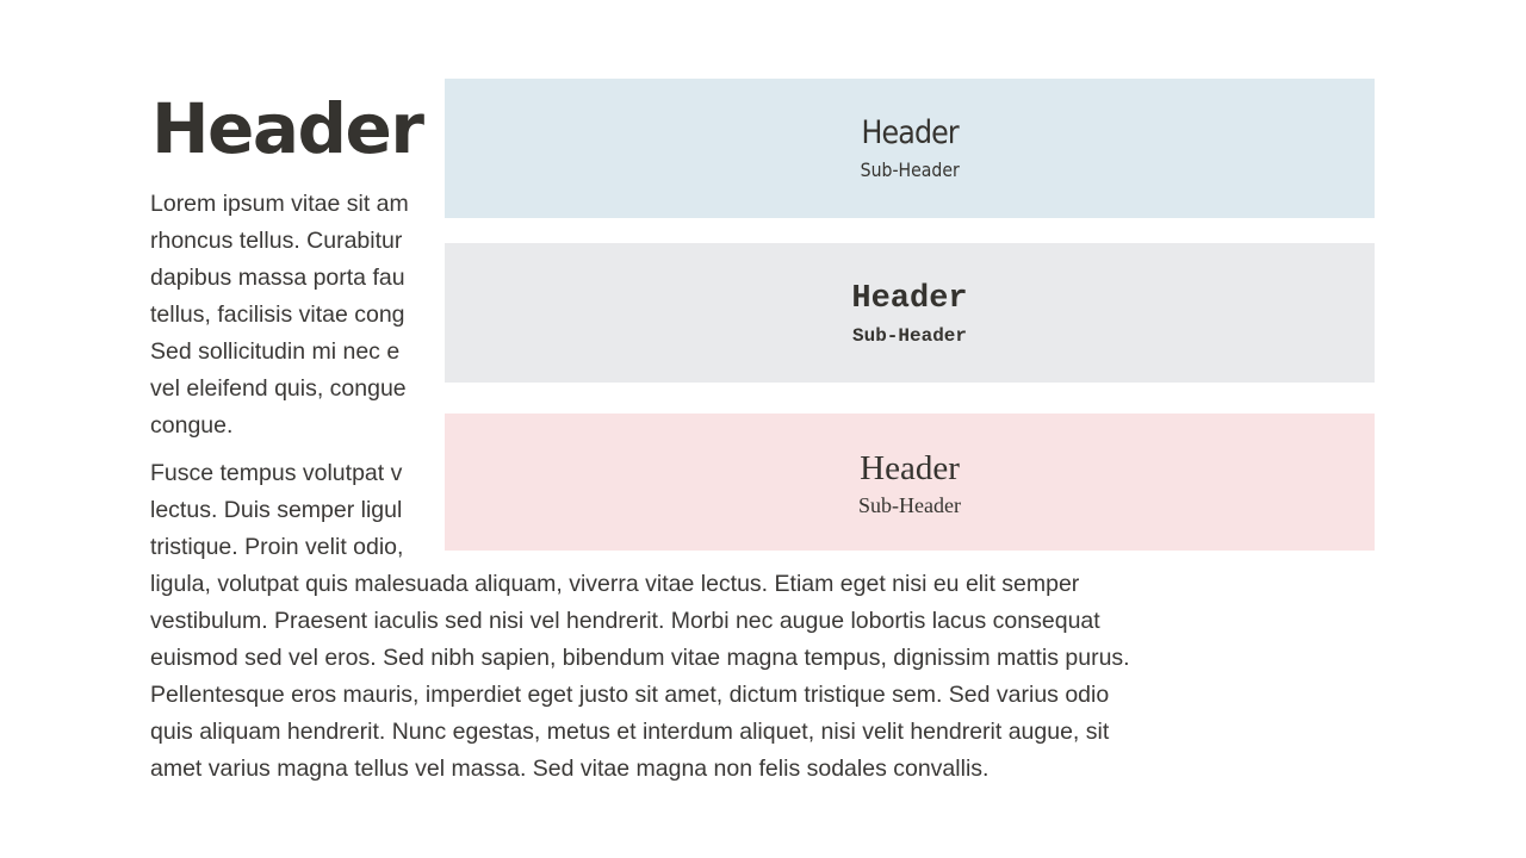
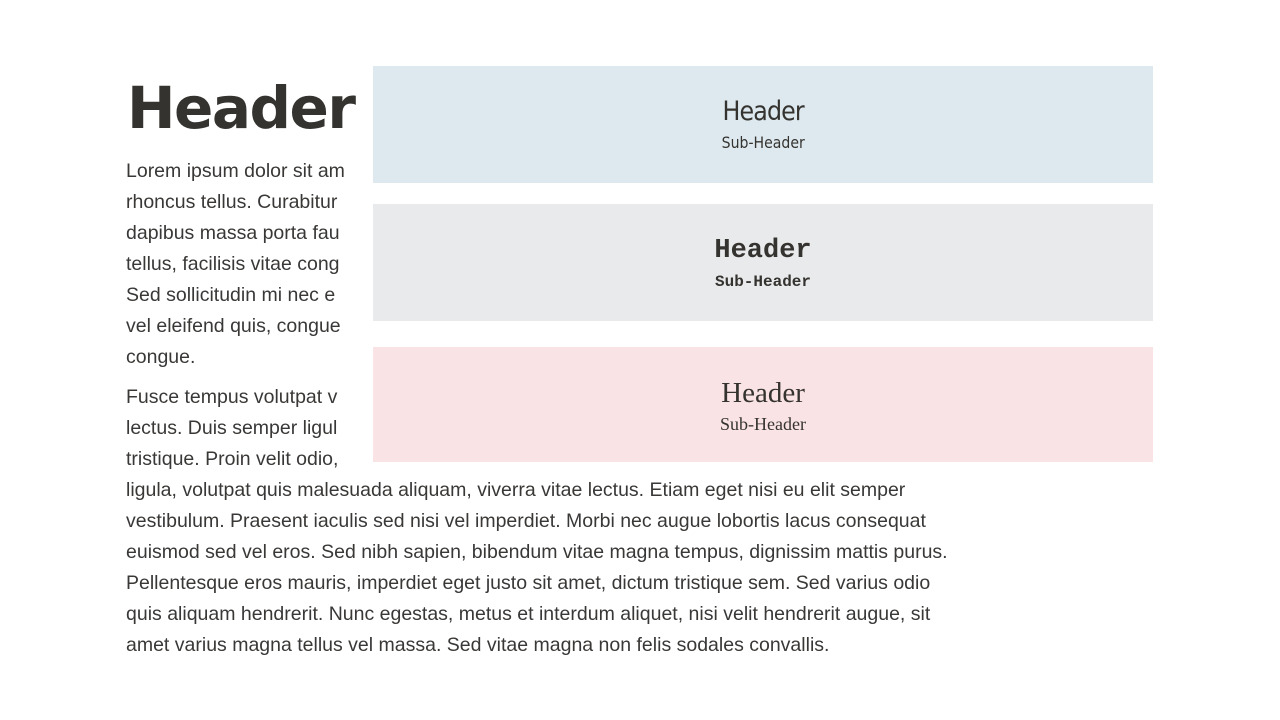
  Header
- Lorem ipsum vitae sit am rhoncus tellus. Curabitur dapibus massa porta fau tellus, facilisis vitae cong Sed sollicitudin mi nec e vel eleifend quis, congue congue.
+ Lorem ipsum dolor sit am rhoncus tellus. Curabitur dapibus massa porta fau tellus, facilisis vitae cong Sed sollicitudin mi nec e vel eleifend quis, congue congue.
- Fusce tempus volutpat v lectus. Duis semper ligul tristique. Proin velit odio, ligula, volutpat quis malesuada aliquam, viverra vitae lectus. Etiam eget nisi eu elit semper vestibulum. Praesent iaculis sed nisi vel hendrerit. Morbi nec augue lobortis lacus consequat euismod sed vel eros. Sed nibh sapien, bibendum vitae magna tempus, dignissim mattis purus. Pellentesque eros mauris, imperdiet eget justo sit amet, dictum tristique sem. Sed varius odio quis aliquam hendrerit. Nunc egestas, metus et interdum aliquet, nisi velit hendrerit augue, sit amet varius magna tellus vel massa. Sed vitae magna non felis sodales convallis.
+ Fusce tempus volutpat v lectus. Duis semper ligul tristique. Proin velit odio, ligula, volutpat quis malesuada aliquam, viverra vitae lectus. Etiam eget nisi eu elit semper vestibulum. Praesent iaculis sed nisi vel imperdiet. Morbi nec augue lobortis lacus consequat euismod sed vel eros. Sed nibh sapien, bibendum vitae magna tempus, dignissim mattis purus. Pellentesque eros mauris, imperdiet eget justo sit amet, dictum tristique sem. Sed varius odio quis aliquam hendrerit. Nunc egestas, metus et interdum aliquet, nisi velit hendrerit augue, sit amet varius magna tellus vel massa. Sed vitae magna non felis sodales convallis.
  Header
  Sub-Header
  Header
  Sub-Header
  Header
  Sub-Header
